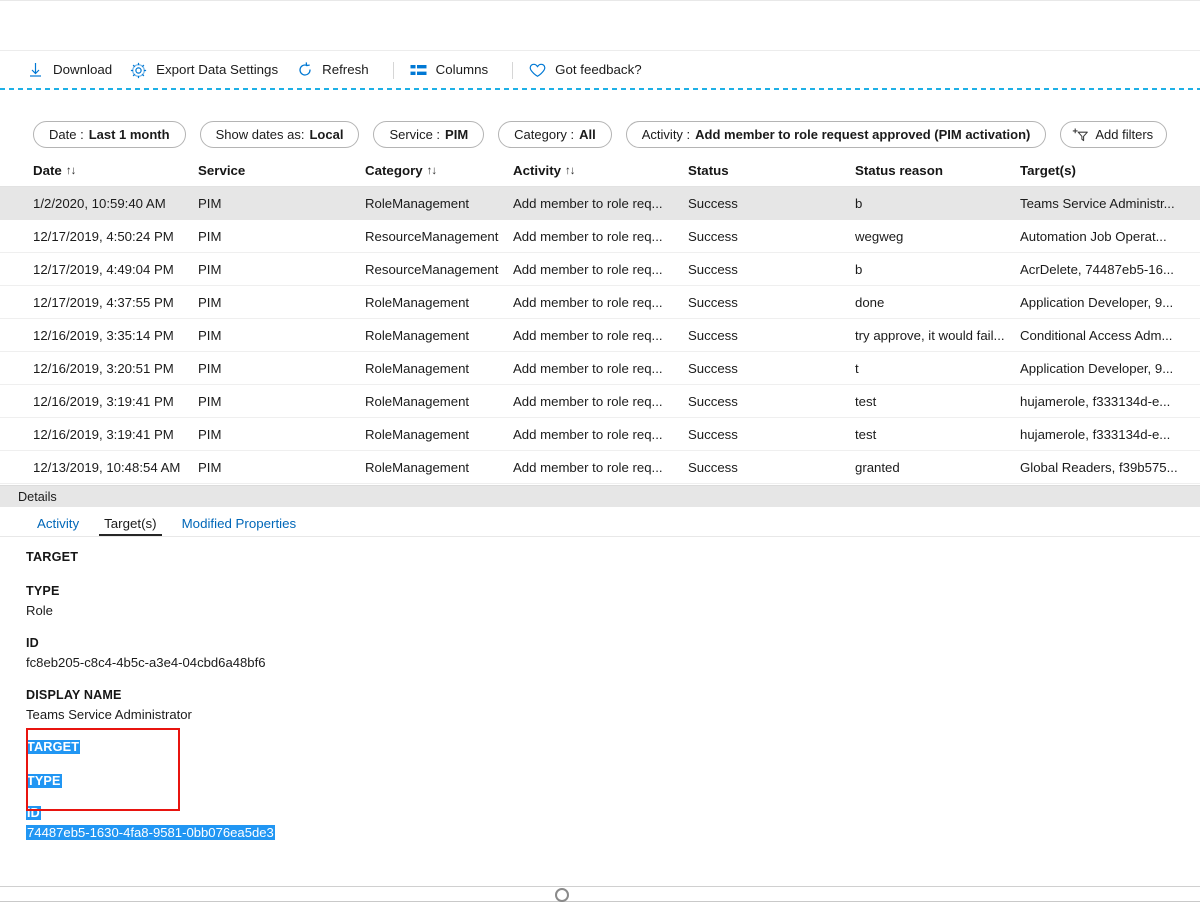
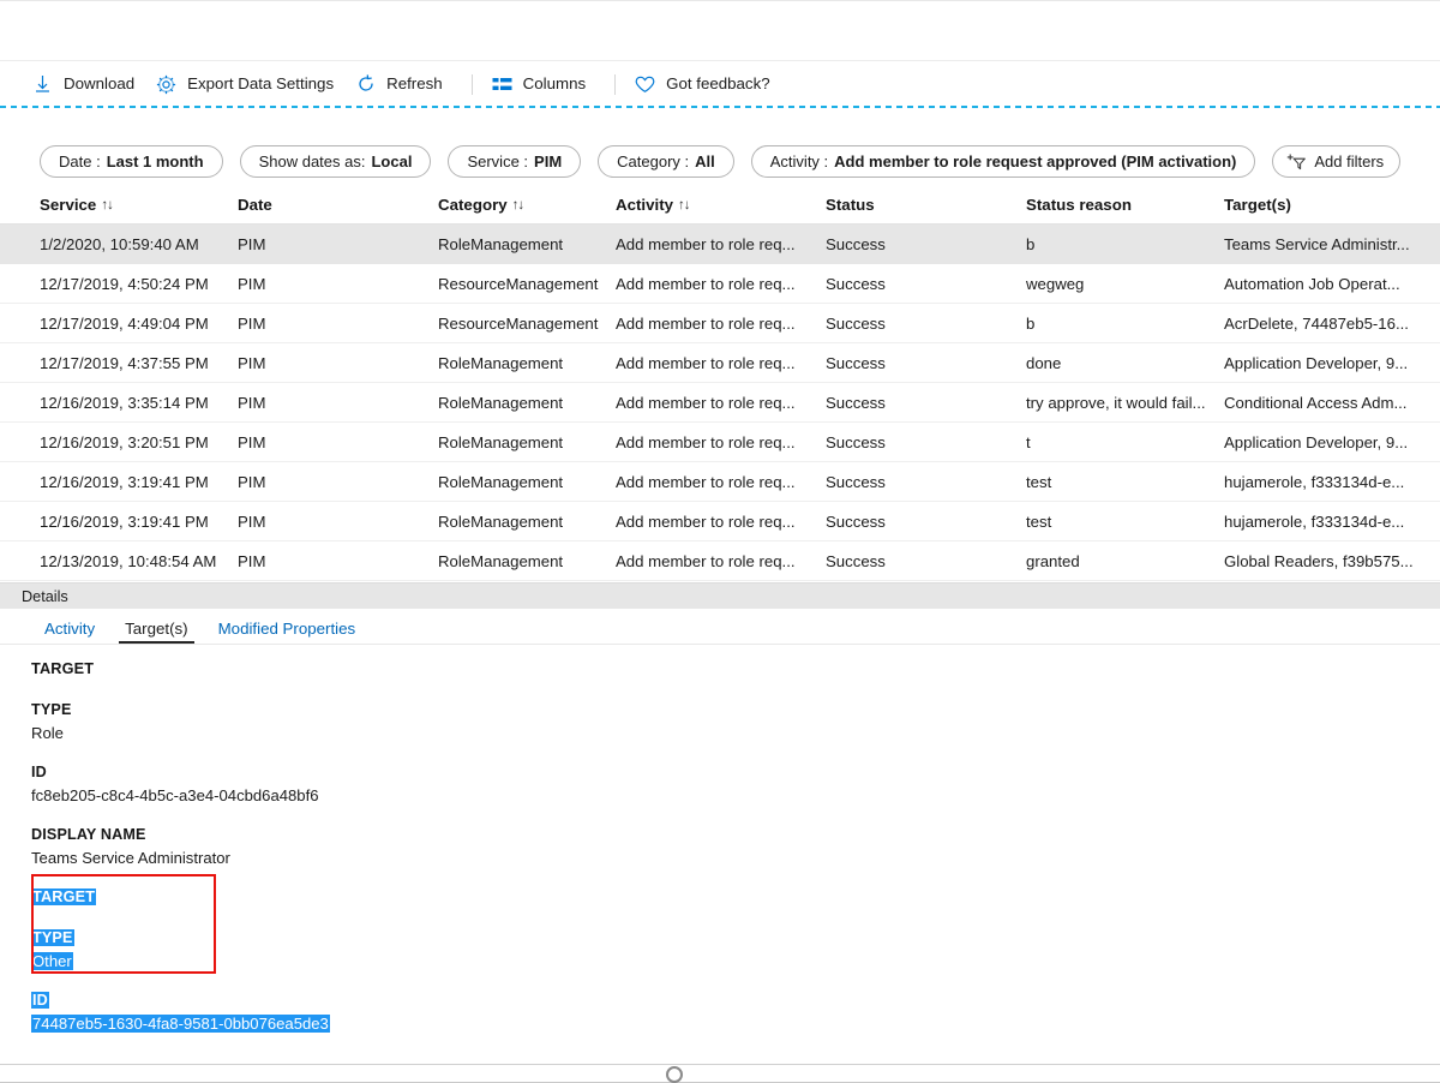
  Download
  Export Data Settings
  Refresh
  Columns
  Got feedback?
  Date :
  Last 1 month
  Show dates as:
  Local
  Service :
  PIM
  Category :
  All
  Activity :
  Add member to role request approved (PIM activation)
  Add filters
- Date
+ Service
  ↑↓
- Service
+ Date
  Category
  ↑↓
  Activity
  ↑↓
  Status
  Status reason
  Target(s)
  1/2/2020, 10:59:40 AM
  PIM
  RoleManagement
  Add member to role req...
  Success
  b
  Teams Service Administr...
  12/17/2019, 4:50:24 PM
  PIM
  ResourceManagement
  Add member to role req...
  Success
  wegweg
  Automation Job Operat...
  12/17/2019, 4:49:04 PM
  PIM
  ResourceManagement
  Add member to role req...
  Success
  b
  AcrDelete, 74487eb5-16...
  12/17/2019, 4:37:55 PM
  PIM
  RoleManagement
  Add member to role req...
  Success
  done
  Application Developer, 9...
  12/16/2019, 3:35:14 PM
  PIM
  RoleManagement
  Add member to role req...
  Success
  try approve, it would fail...
  Conditional Access Adm...
  12/16/2019, 3:20:51 PM
  PIM
  RoleManagement
  Add member to role req...
  Success
  t
  Application Developer, 9...
  12/16/2019, 3:19:41 PM
  PIM
  RoleManagement
  Add member to role req...
  Success
  test
  hujamerole, f333134d-e...
  12/16/2019, 3:19:41 PM
  PIM
  RoleManagement
  Add member to role req...
  Success
  test
  hujamerole, f333134d-e...
  12/13/2019, 10:48:54 AM
  PIM
  RoleManagement
  Add member to role req...
  Success
  granted
  Global Readers, f39b575...
  Details
  Activity
  Target(s)
  Modified Properties
  TARGET
  TYPE
  Role
  ID
  fc8eb205-c8c4-4b5c-a3e4-04cbd6a48bf6
  DISPLAY NAME
  Teams Service Administrator
  TARGET
  TYPE
+ Other
  ID
  74487eb5-1630-4fa8-9581-0bb076ea5de3
